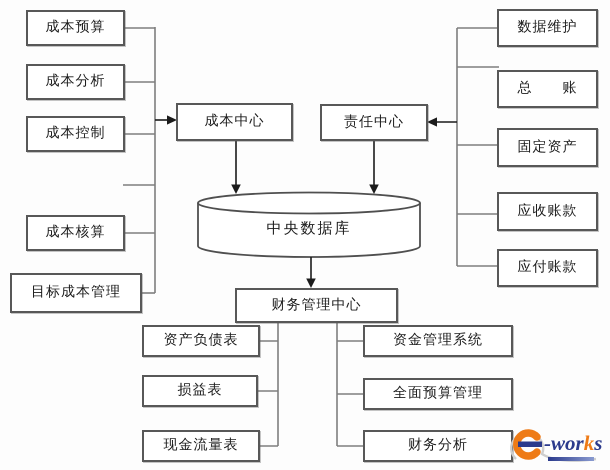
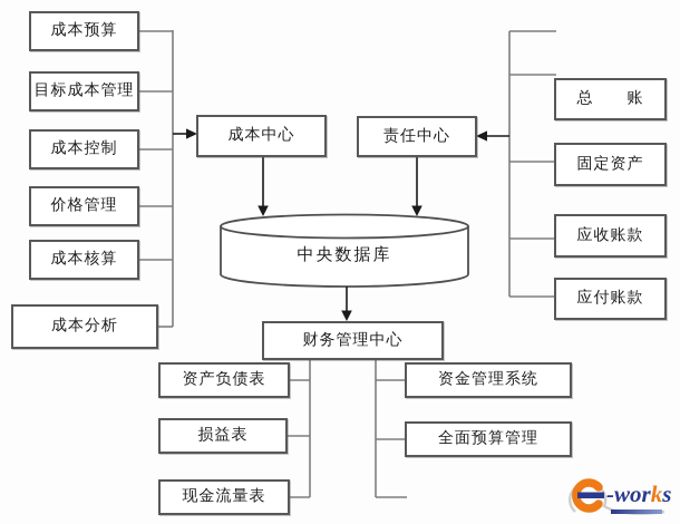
  成本预算
- 成本分析
+ 目标成本管理
  成本控制
+ 价格管理
  成本核算
- 目标成本管理
+ 成本分析
  成本中心
  责任中心
  中央数据库
  财务管理中心
- 数据维护
  总 账
  固定资产
  应收账款
  应付账款
  资产负债表
  损益表
  现金流量表
  资金管理系统
  全面预算管理
- 财务分析
  -works
